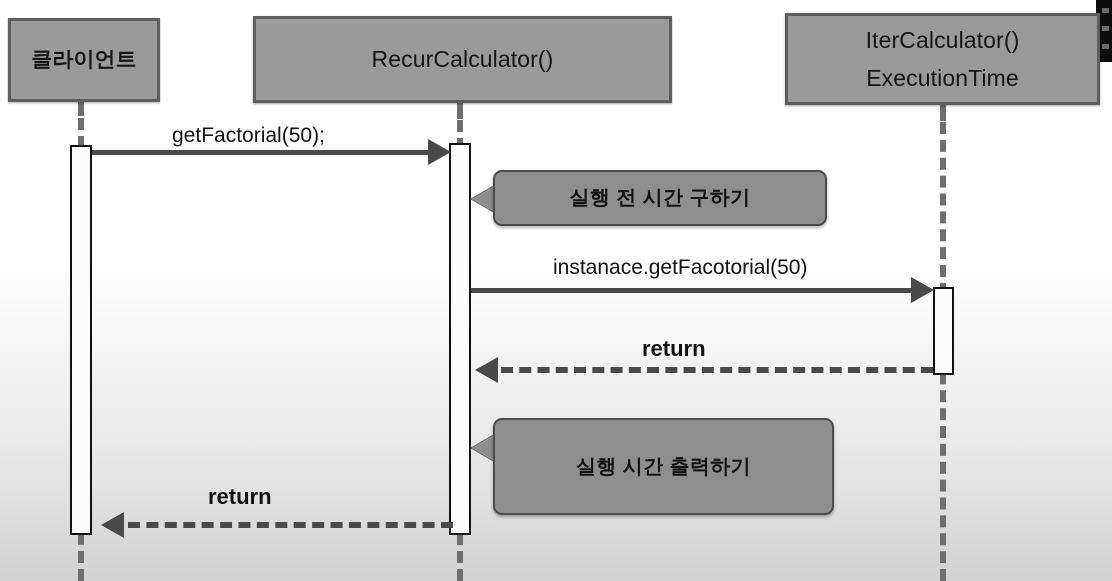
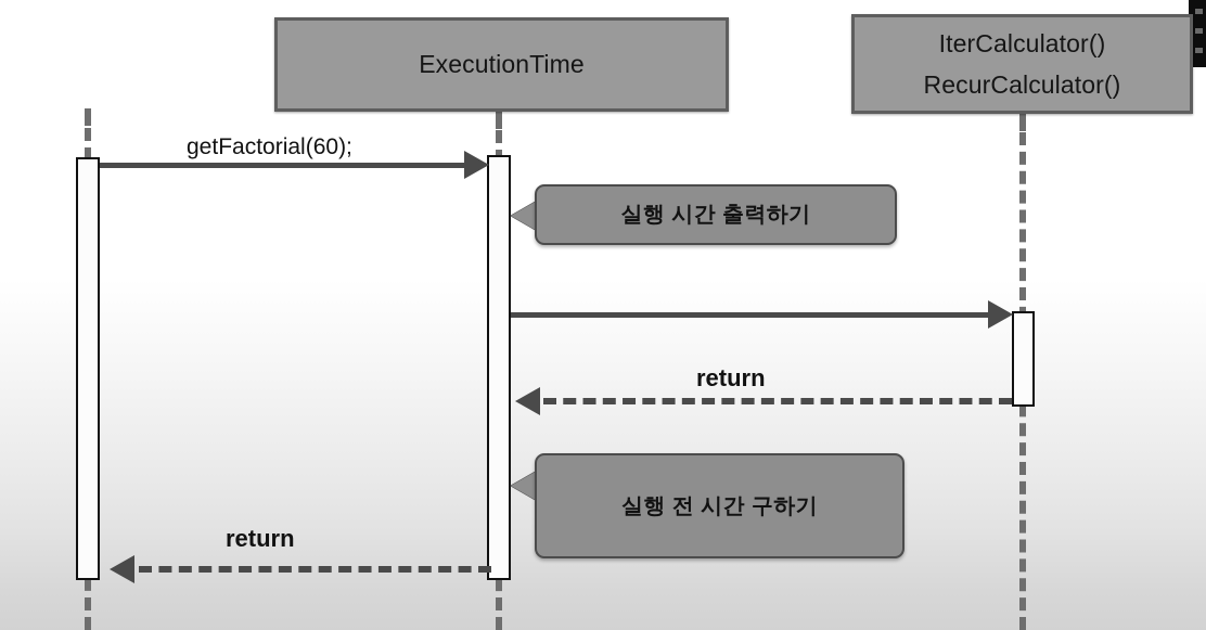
- 클라이언트
- RecurCalculator()
+ ExecutionTime
  IterCalculator()
- ExecutionTime
+ RecurCalculator()
- getFactorial(50);
+ getFactorial(60);
- 실행 전 시간 구하기
+ 실행 시간 출력하기
- instanace.getFacotorial(50)
  return
- 실행 시간 출력하기
+ 실행 전 시간 구하기
  return
